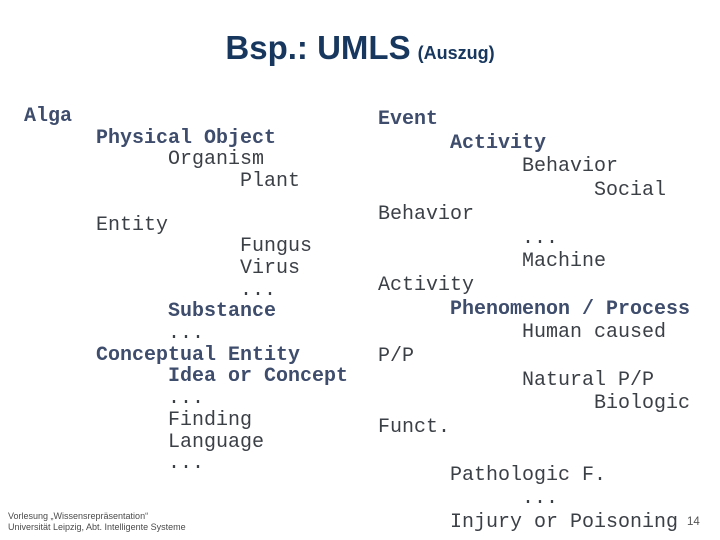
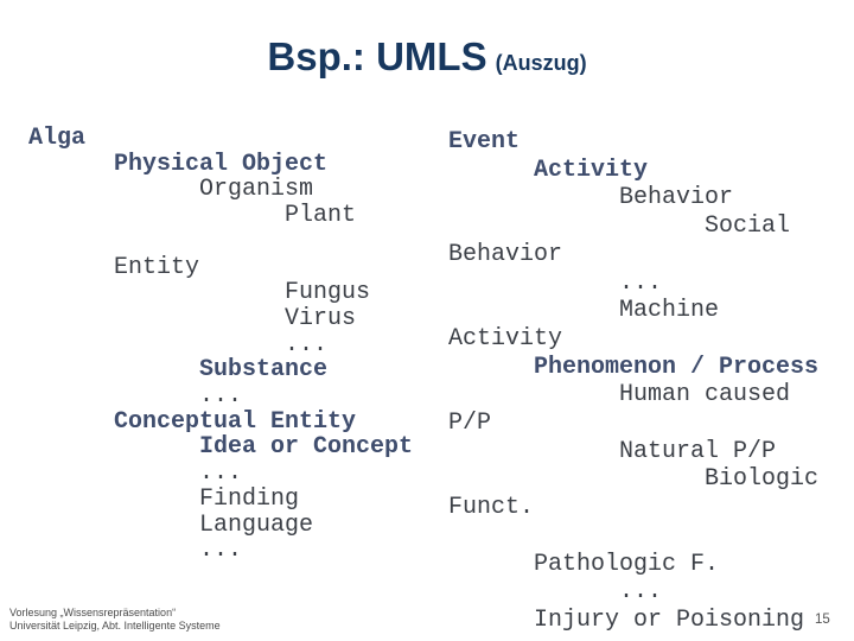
  Bsp.: UMLS (Auszug)
  Alga
  Physical Object
  Organism
  Plant
  Entity
  Fungus
  Virus
  ...
  Substance
  ...
  Conceptual Entity
  Idea or Concept
  ...
  Finding
  Language
  ...
  Event
  Activity
  Behavior
  Social
  Behavior
  ...
  Machine
  Activity
  Phenomenon / Process
  Human caused
  P/P
  Natural P/P
  Biologic
  Funct.
  Pathologic F.
  ...
  Injury or Poisoning
  Vorlesung „Wissensrepräsentation“
  Universität Leipzig, Abt. Intelligente Systeme
- 14
+ 15
